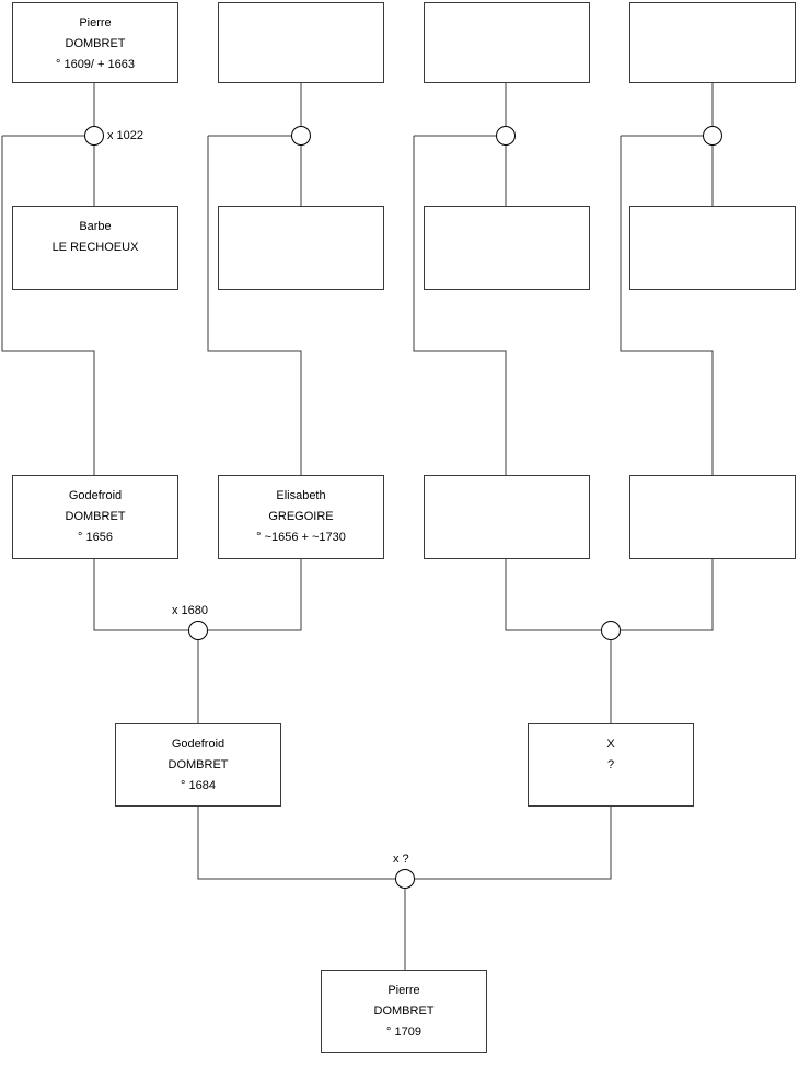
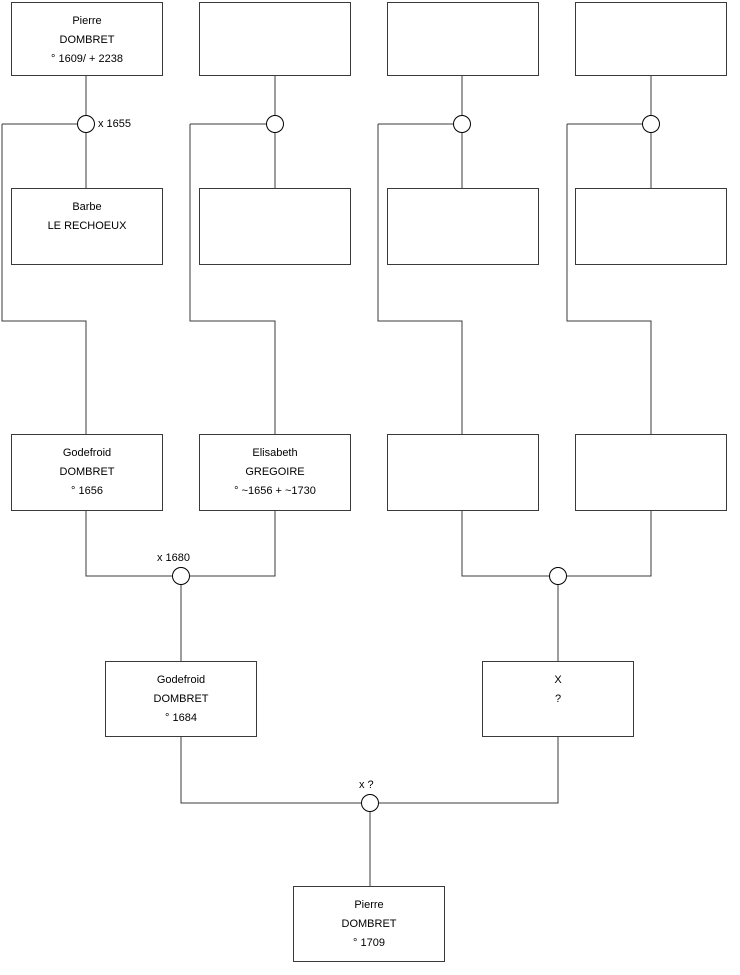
  Pierre
  DOMBRET
- ° 1609/ + 1663
+ ° 1609/ + 2238
  Barbe
  LE RECHOEUX
  Godefroid
  DOMBRET
  ° 1656
  Elisabeth
  GREGOIRE
  ° ~1656 + ~1730
  Godefroid
  DOMBRET
  ° 1684
  X
  ?
  Pierre
  DOMBRET
  ° 1709
- x 1022
+ x 1655
  x 1680
  x ?
